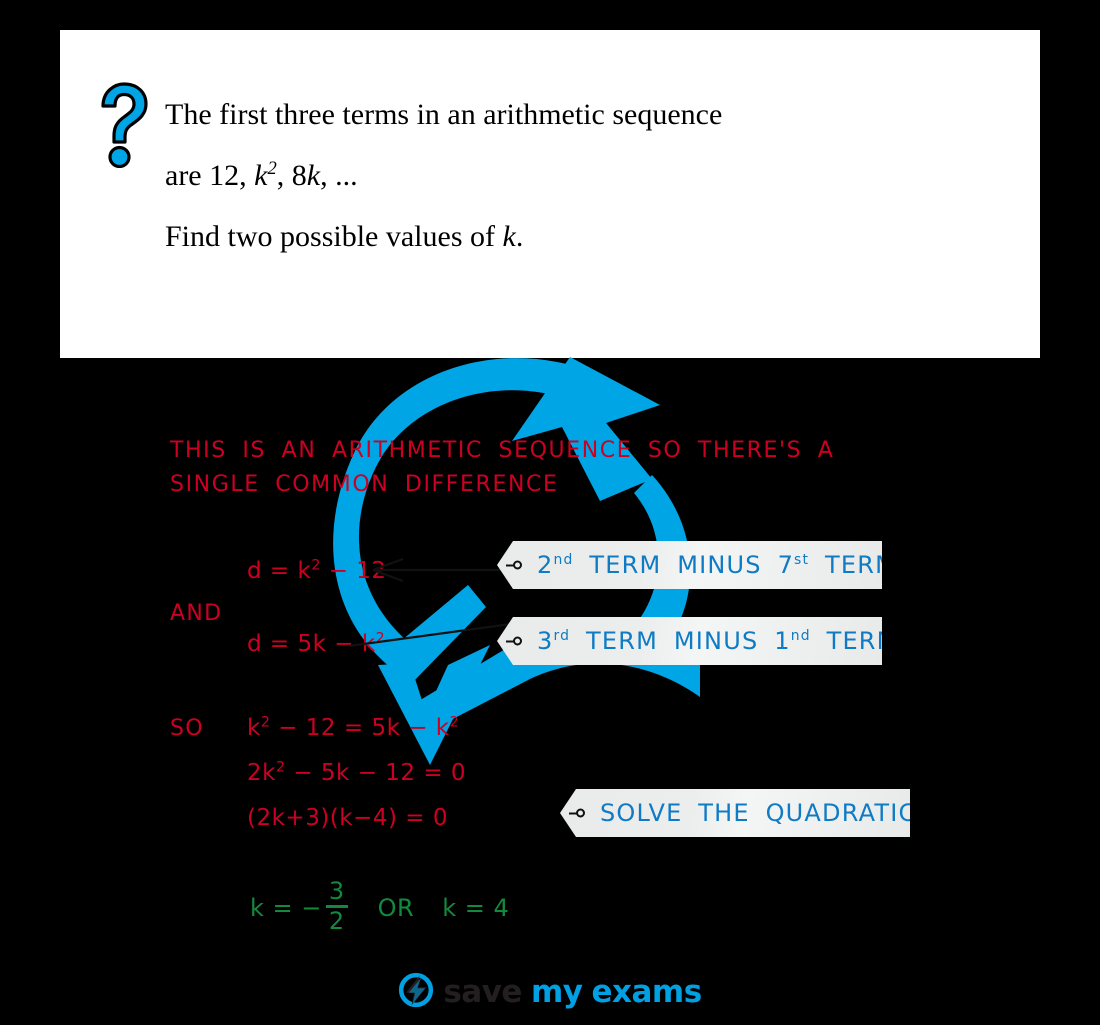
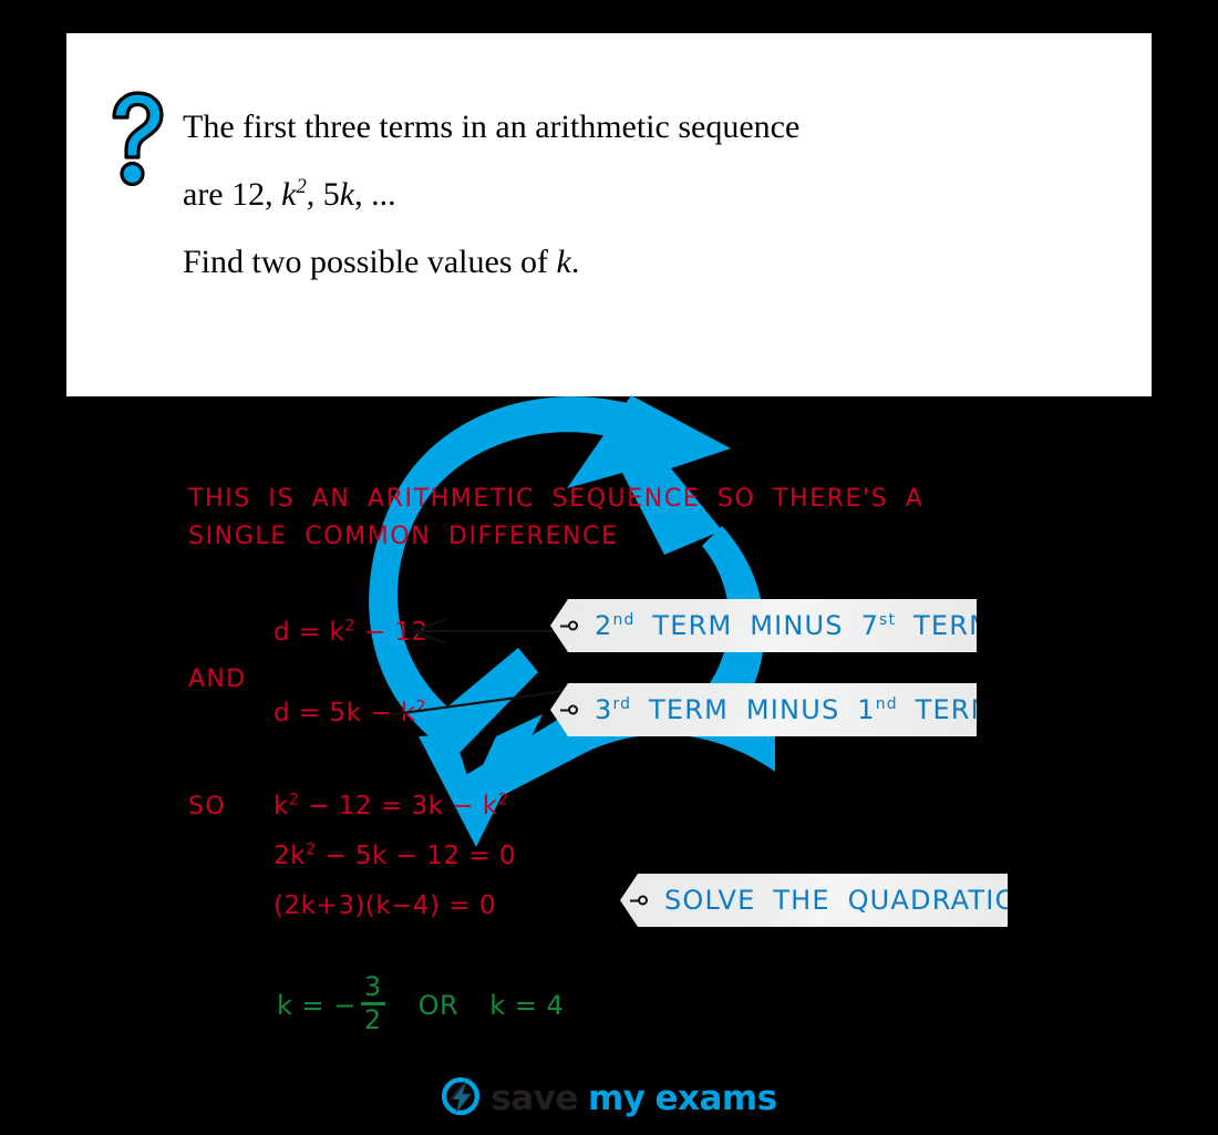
  The first three terms in an arithmetic sequence
- are 12, k2, 8k, ...
+ are 12, k2, 5k, ...
  Find two possible values of k.
  THIS IS AN ARITHMETIC SEQUENCE SO THERE'S A
  SINGLE COMMON DIFFERENCE
  d = k2 − 1
  AND
  d = 5k − 2
  SO
- k2 − 12 = 5k − k2
+ k2 − 12 = 3k − k2
  2k2 − 5k − 12 = 0
  (2k+3)(k−4) = 0
  k = −
  3
  2
  OR
  k = 4
  2nd TERM MINUS 7st TER
  3rd TERM MINUS 1nd TER
  SOLVE THE QUADRATIC
  save
  my
  exams
